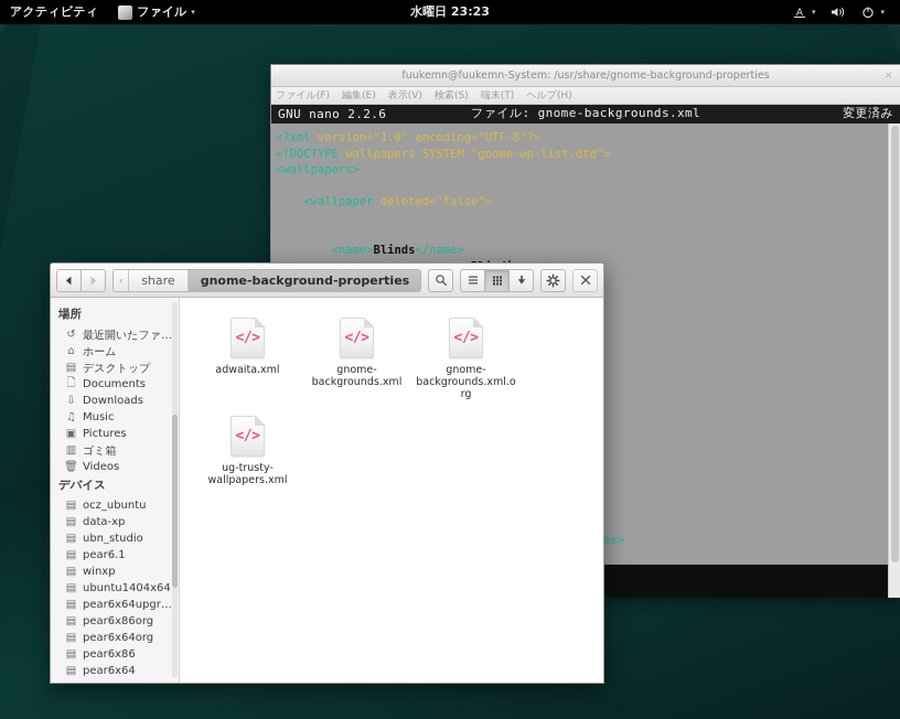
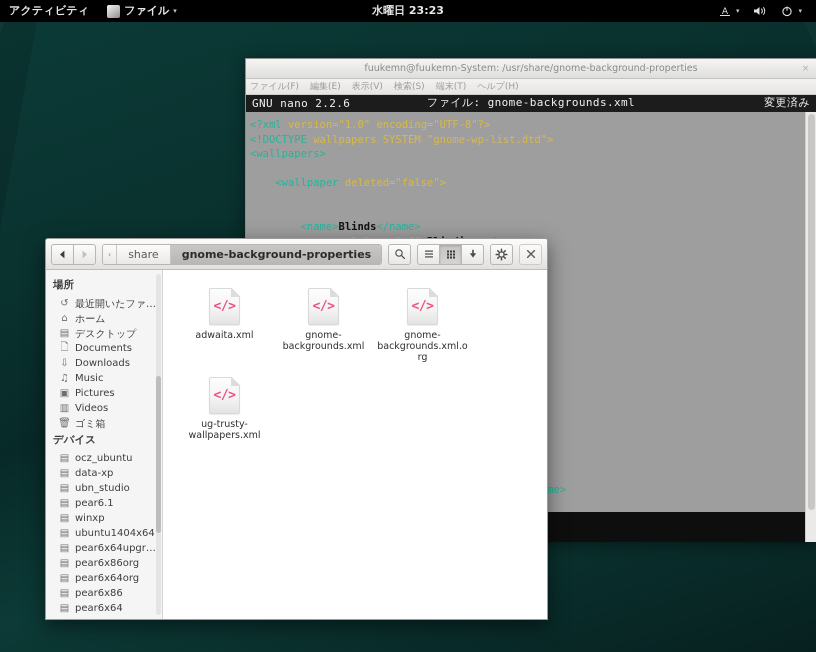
  アクティビティ
  ファイル
  ▾
  水曜日 23:23
  A
  ▾
  ▾
  fuukemn@fuukemn-System: /usr/share/gnome-background-properties
  ×
  ファイル(F)
  編集(E)
  表示(V)
  検索(S)
  端末(T)
  ヘルプ(H)
  GNU nano 2.2.6
  ファイル: gnome-backgrounds.xml
  変更済み
  <?xml version="1.0" encoding="UTF-8"?>
  <!DOCTYPE wallpapers SYSTEM "gnome-wp-list.dtd">
  <wallpapers>
  <wallpaper deleted="false">
  <name>Blinds</name>
  ‹
  share
  gnome-background-properties
  場所
  ↺
  最近開いたファ…
  ⌂
  ホーム
  ▤
  デスクトップ
  🗋
  Documents
  ⇩
  Downloads
  ♫
  Music
  ▣
  Pictures
  ▥
- ゴミ箱
+ Videos
  🗑
- Videos
+ ゴミ箱
  デバイス
  ▤
  ocz_ubuntu
  ▤
  data-xp
  ▤
  ubn_studio
  ▤
  pear6.1
  ▤
  winxp
  ▤
  ubuntu1404x64
  ▤
  pear6x64upgr…
  ▤
  pear6x86org
  ▤
  pear6x64org
  ▤
  pear6x86
  ▤
  pear6x64
  </>
  adwaita.xml
  </>
  gnome-backgrounds.xml
  </>
  gnome-backgrounds.xml.org
  </>
  ug-trusty-wallpapers.xml
